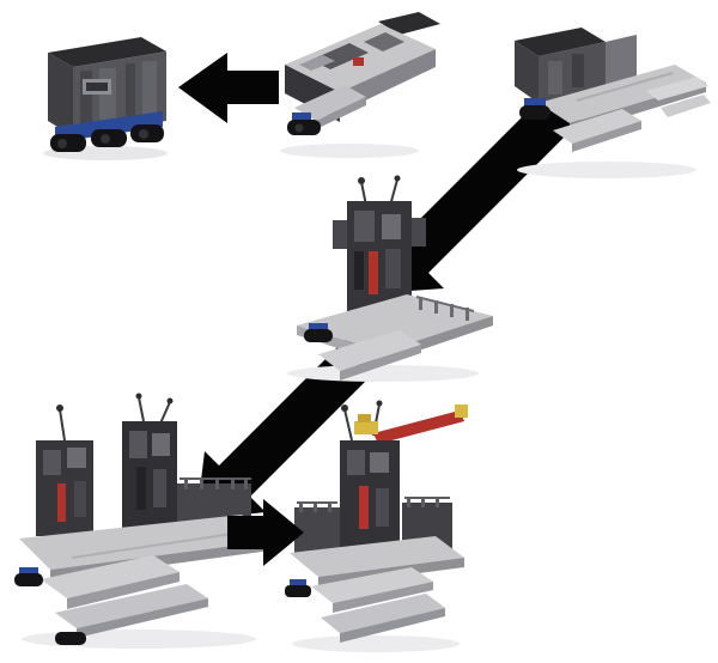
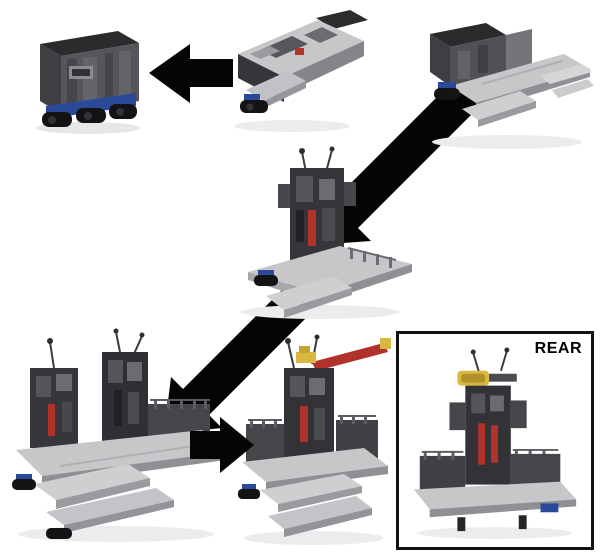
+ REAR
